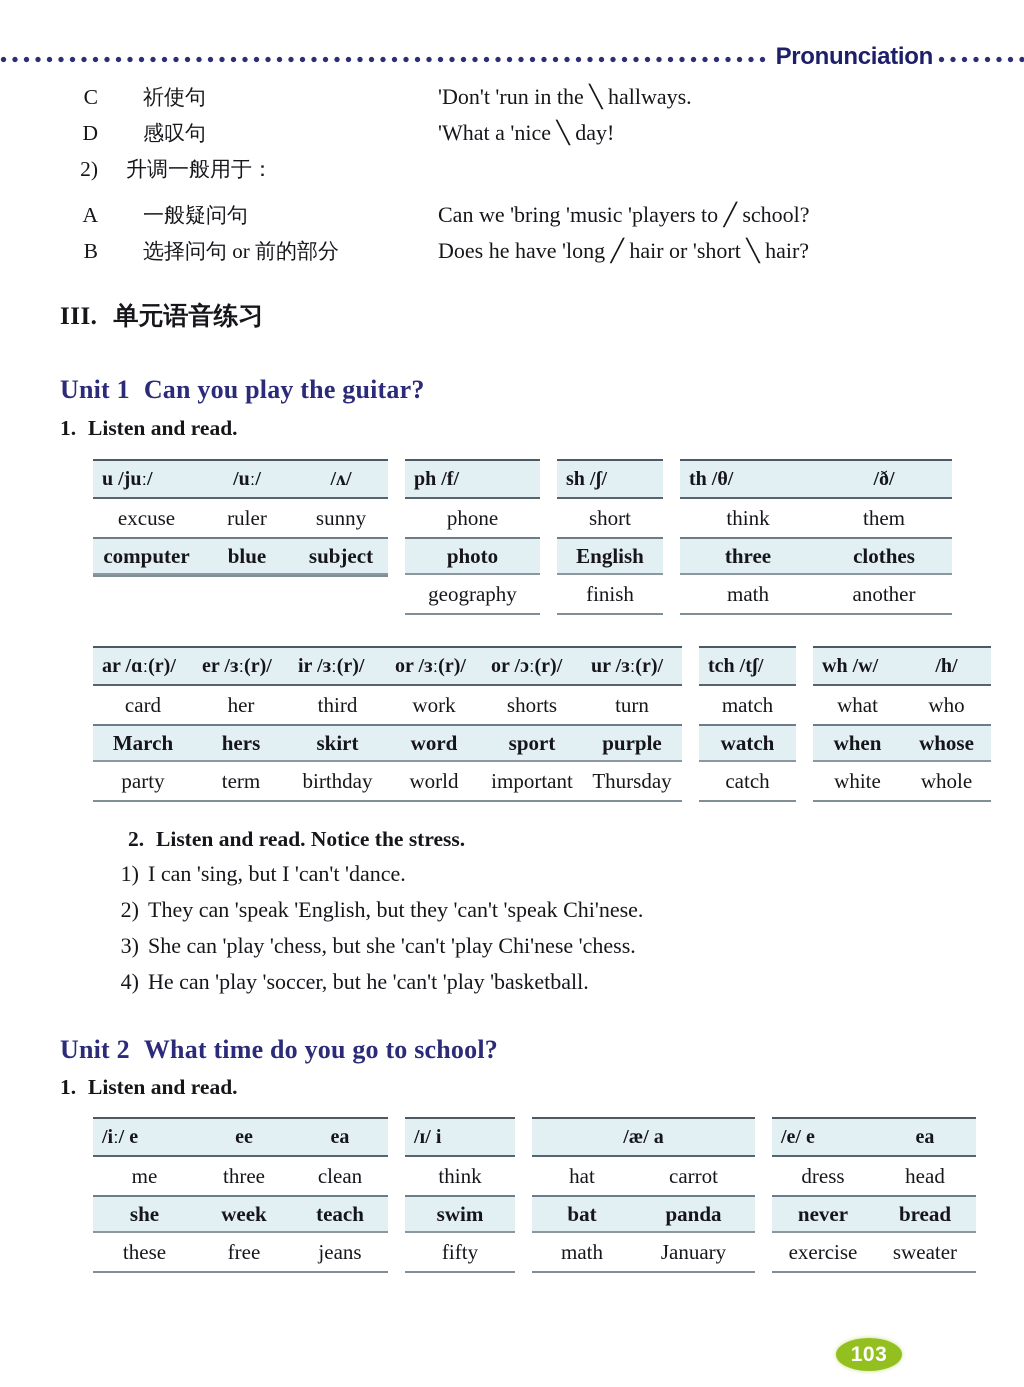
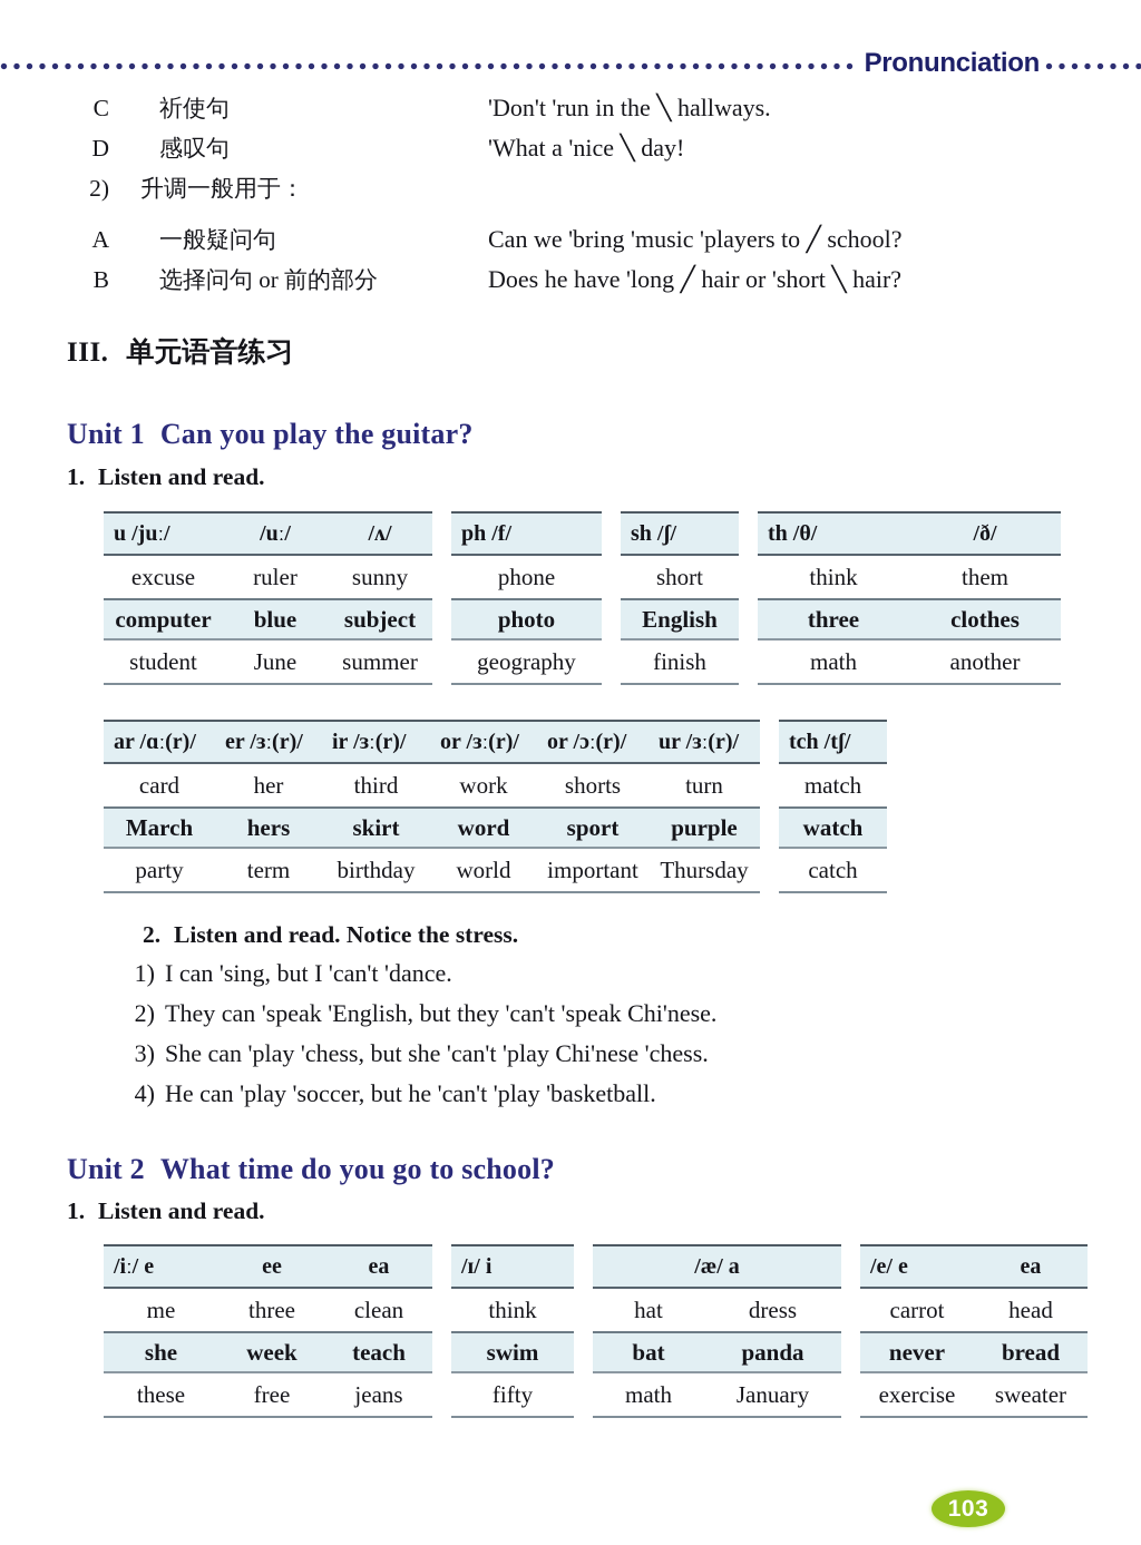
  Pronunciation
  C
  祈使句
  'Don't 'run in the ╲ hallways.
  D
  感叹句
  'What a 'nice ╲ day!
  2)
  升调一般用于：
  A
  一般疑问句
  Can we 'bring 'music 'players to ╱ school?
  B
  选择问句 or 前的部分
  Does he have 'long ╱ hair or 'short ╲ hair?
  III. 单元语音练习
  Unit 1 Can you play the guitar?
  1. Listen and read.
  u /juː/
  /uː/
  /ʌ/
  excuse
  ruler
  sunny
  computer
  blue
  subject
+ student
+ June
+ summer
  ph /f/
  phone
  photo
  geography
  sh /ʃ/
  short
  English
  finish
  th /θ/
  /ð/
  think
  them
  three
  clothes
  math
  another
  ar /ɑː(r)/
  er /ɜː(r)/
  ir /ɜː(r)/
  or /ɜː(r)/
  or /ɔː(r)/
  ur /ɜː(r)/
  card
  her
  third
  work
  shorts
  turn
  March
  hers
  skirt
  word
  sport
  purple
  party
  term
  birthday
  world
  important
  Thursday
  tch /tʃ/
  match
  watch
  catch
- wh /w/
- /h/
- what
- who
- when
- whose
- white
- whole
  2. Listen and read. Notice the stress.
  1)
  I can 'sing, but I 'can't 'dance.
  2)
  They can 'speak 'English, but they 'can't 'speak Chi'nese.
  3)
  She can 'play 'chess, but she 'can't 'play Chi'nese 'chess.
  4)
  He can 'play 'soccer, but he 'can't 'play 'basketball.
  Unit 2 What time do you go to school?
  1. Listen and read.
  /iː/ e
  ee
  ea
  me
  three
  clean
  she
  week
  teach
  these
  free
  jeans
  /ɪ/ i
  think
  swim
  fifty
  /æ/ a
  hat
- carrot
+ dress
  bat
  panda
  math
  January
  /e/ e
  ea
- dress
+ carrot
  head
  never
  bread
  exercise
  sweater
  103
